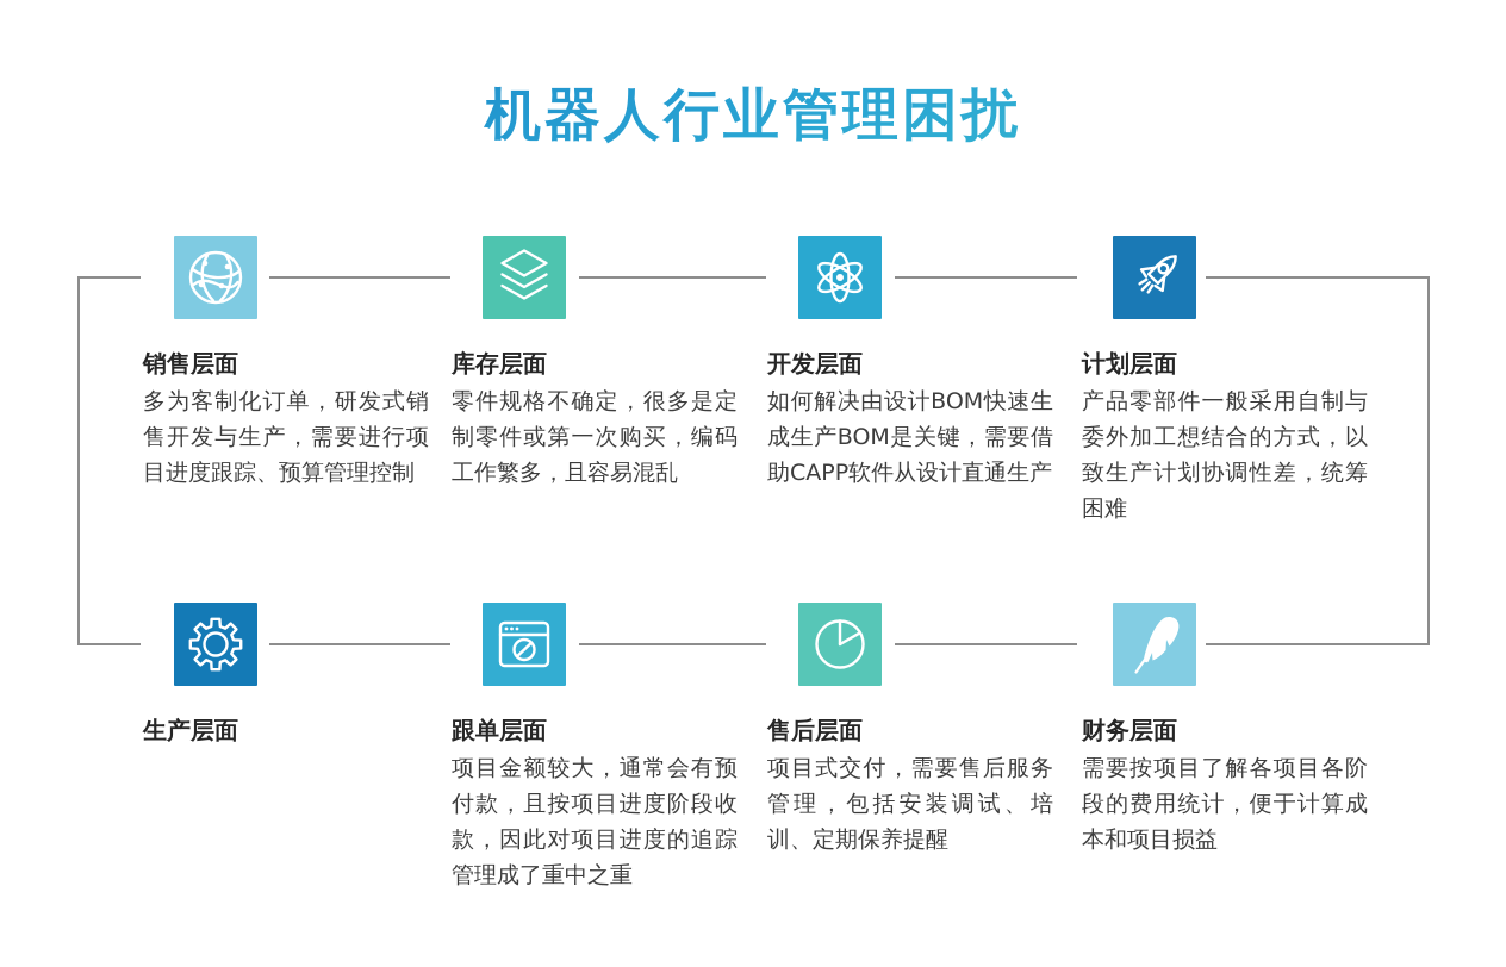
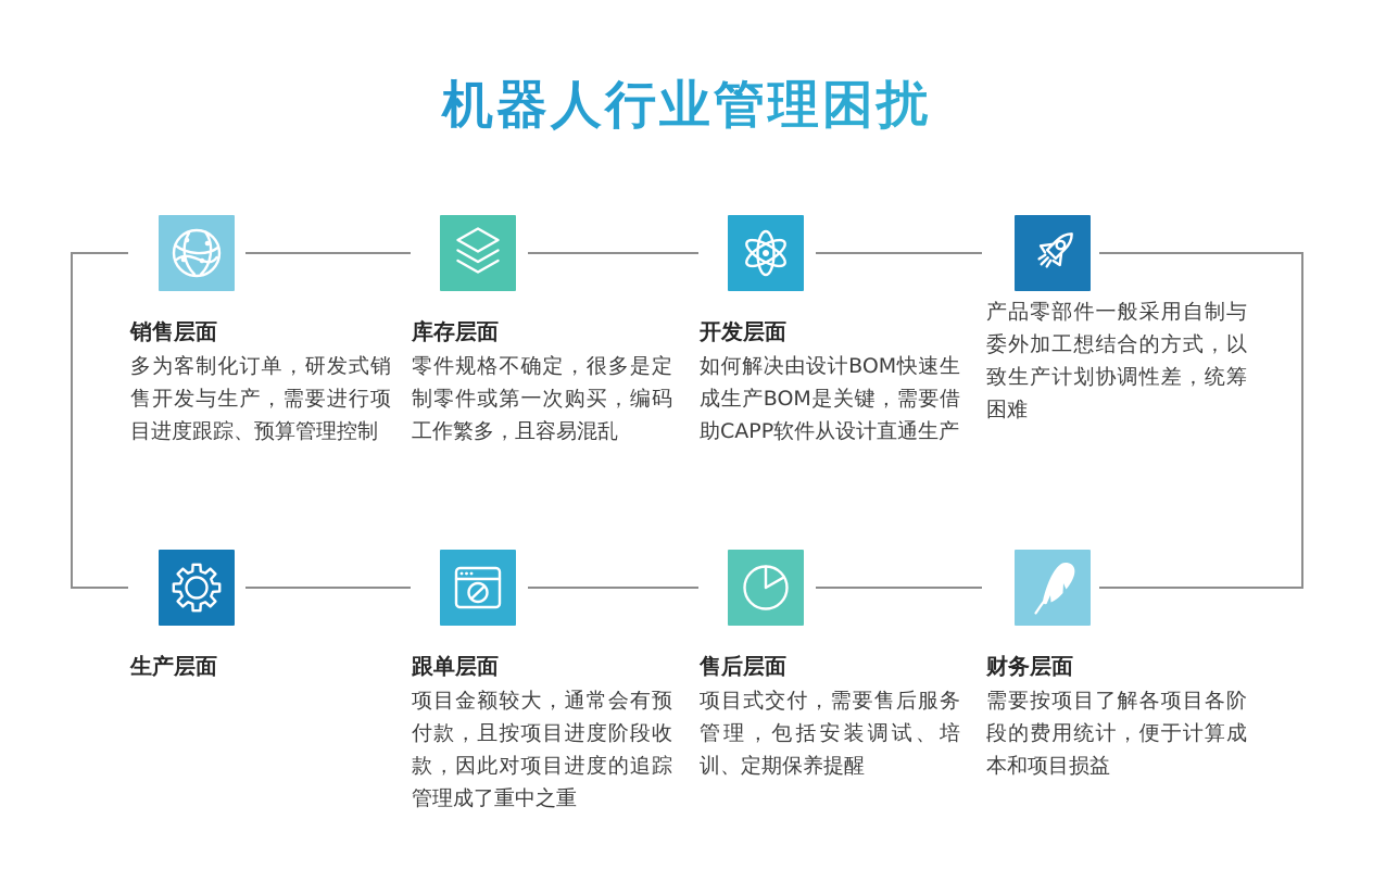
  机器人行业管理困扰
  销售层面
  多为客制化订单，研发式销售开发与生产，需要进行项目进度跟踪、预算管理控制
  库存层面
  零件规格不确定，很多是定制零件或第一次购买，编码工作繁多，且容易混乱
  开发层面
  如何解决由设计BOM快速生成生产BOM是关键，需要借助CAPP软件从设计直通生产
- 计划层面
  产品零部件一般采用自制与委外加工想结合的方式，以致生产计划协调性差，统筹困难
  生产层面
  跟单层面
  项目金额较大，通常会有预付款，且按项目进度阶段收款，因此对项目进度的追踪管理成了重中之重
  售后层面
  项目式交付，需要售后服务管理，包括安装调试、培训、定期保养提醒
  财务层面
  需要按项目了解各项目各阶段的费用统计，便于计算成本和项目损益
